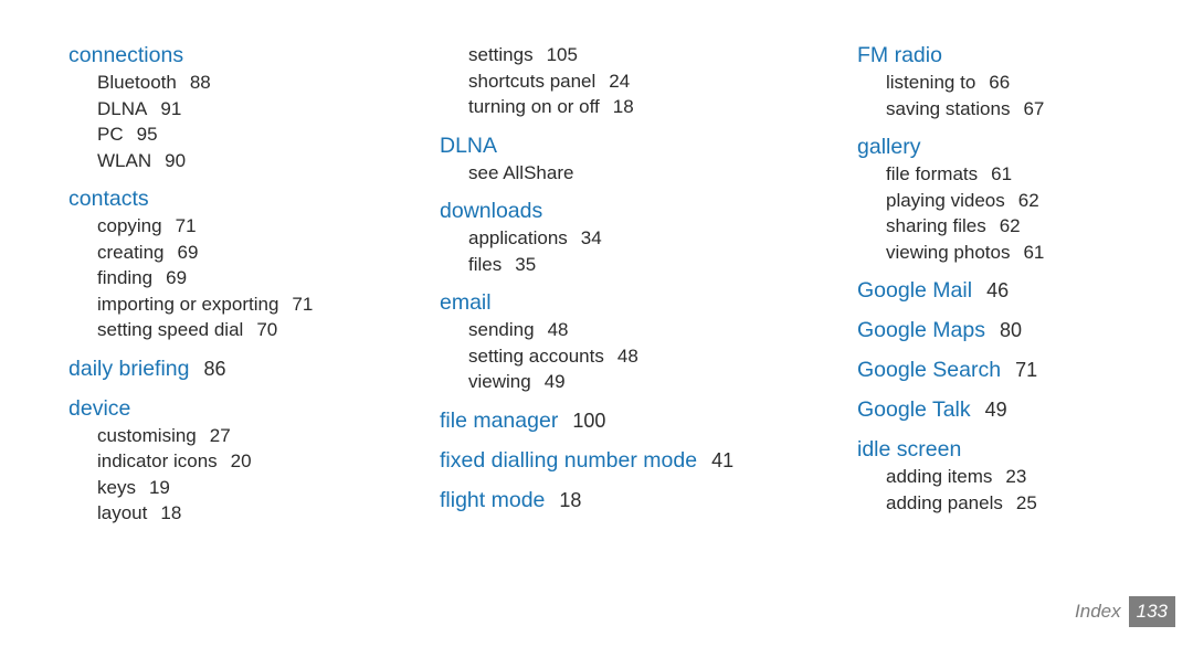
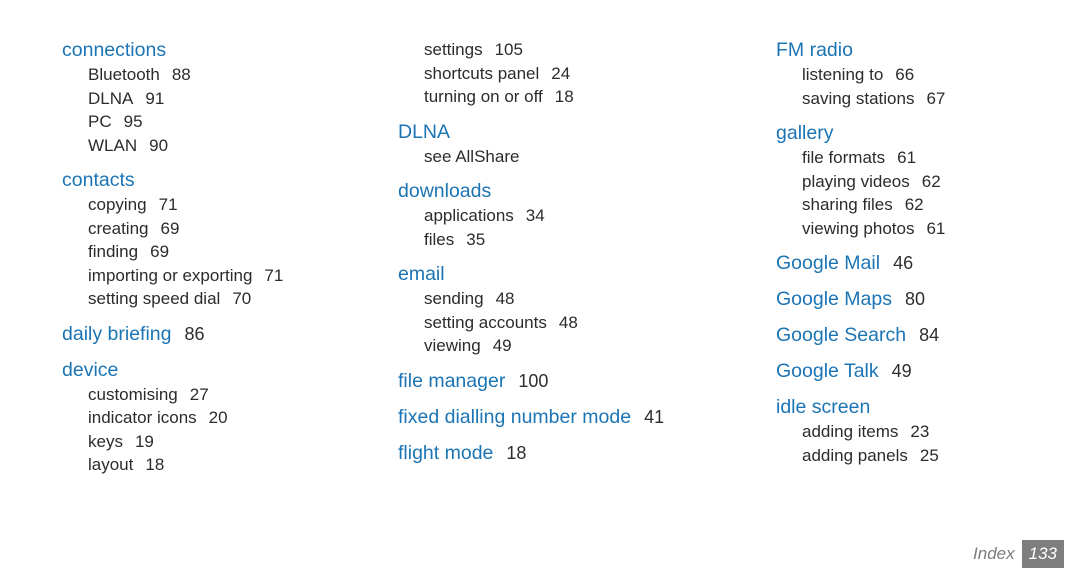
  connections
  Bluetooth 88
  DLNA 91
  PC 95
  WLAN 90
  contacts
  copying 71
  creating 69
  finding 69
  importing or exporting 71
  setting speed dial 70
  daily briefing 86
  device
  customising 27
  indicator icons 20
  keys 19
  layout 18
  settings 105
  shortcuts panel 24
  turning on or off 18
  DLNA
  see AllShare
  downloads
  applications 34
  files 35
  email
  sending 48
  setting accounts 48
  viewing 49
  file manager 100
  fixed dialling number mode 41
  flight mode 18
  FM radio
  listening to 66
  saving stations 67
  gallery
  file formats 61
  playing videos 62
  sharing files 62
  viewing photos 61
  Google Mail 46
  Google Maps 80
- Google Search 71
+ Google Search 84
  Google Talk 49
  idle screen
  adding items 23
  adding panels 25
  Index
  133
